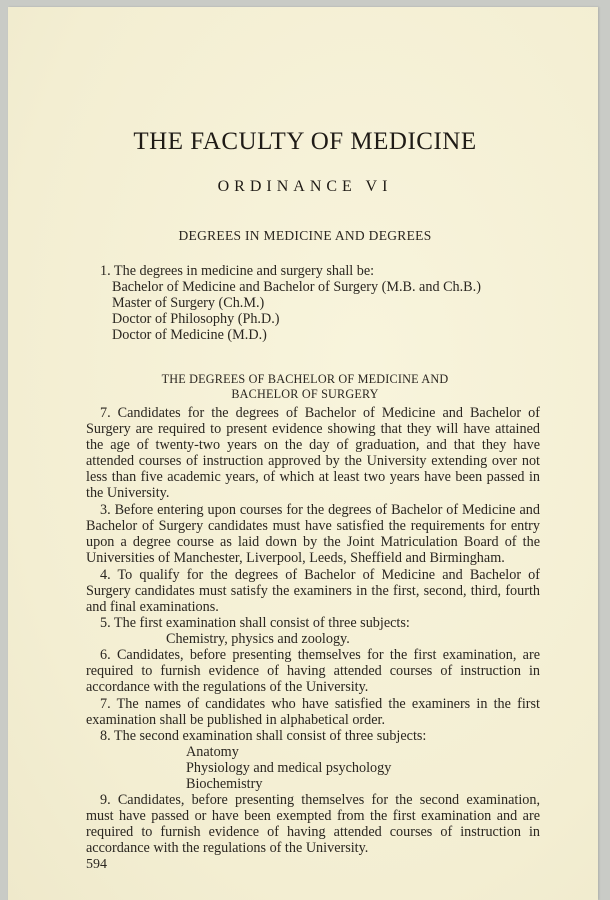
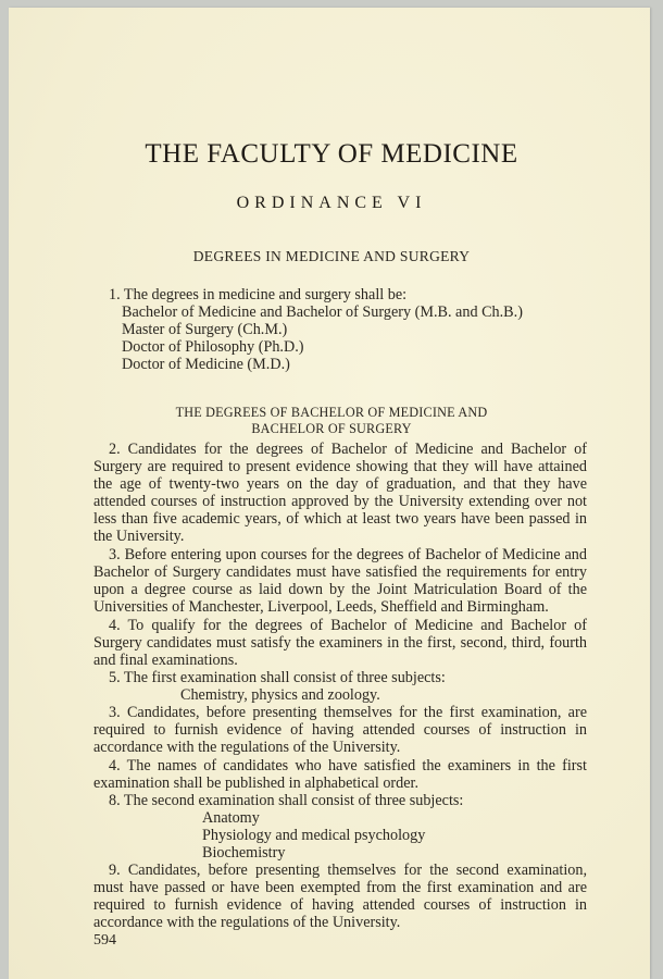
  THE FACULTY OF MEDICINE
  ORDINANCE VI
- DEGREES IN MEDICINE AND DEGREES
+ DEGREES IN MEDICINE AND SURGERY
  1. The degrees in medicine and surgery shall be:
  Bachelor of Medicine and Bachelor of Surgery (M.B. and Ch.B.)
  Master of Surgery (Ch.M.)
  Doctor of Philosophy (Ph.D.)
  Doctor of Medicine (M.D.)
  THE DEGREES OF BACHELOR OF MEDICINE AND
  BACHELOR OF SURGERY
- 7. Candidates for the degrees of Bachelor of Medicine and Bachelor of Surgery are required to present evidence showing that they will have attained the age of twenty-two years on the day of graduation, and that they have attended courses of instruction approved by the University extending over not less than five academic years, of which at least two years have been passed in the University.
+ 2. Candidates for the degrees of Bachelor of Medicine and Bachelor of Surgery are required to present evidence showing that they will have attained the age of twenty-two years on the day of graduation, and that they have attended courses of instruction approved by the University extending over not less than five academic years, of which at least two years have been passed in the University.
  3. Before entering upon courses for the degrees of Bachelor of Medicine and Bachelor of Surgery candidates must have satisfied the requirements for entry upon a degree course as laid down by the Joint Matriculation Board of the Universities of Manchester, Liverpool, Leeds, Sheffield and Birmingham.
  4. To qualify for the degrees of Bachelor of Medicine and Bachelor of Surgery candidates must satisfy the examiners in the first, second, third, fourth and final examinations.
  5. The first examination shall consist of three subjects:
  Chemistry, physics and zoology.
- 6. Candidates, before presenting themselves for the first examination, are required to furnish evidence of having attended courses of instruction in accordance with the regulations of the University.
+ 3. Candidates, before presenting themselves for the first examination, are required to furnish evidence of having attended courses of instruction in accordance with the regulations of the University.
- 7. The names of candidates who have satisfied the examiners in the first examination shall be published in alphabetical order.
+ 4. The names of candidates who have satisfied the examiners in the first examination shall be published in alphabetical order.
  8. The second examination shall consist of three subjects:
  Anatomy
  Physiology and medical psychology
  Biochemistry
  9. Candidates, before presenting themselves for the second examination, must have passed or have been exempted from the first examination and are required to furnish evidence of having attended courses of instruction in accordance with the regulations of the University.
  594
